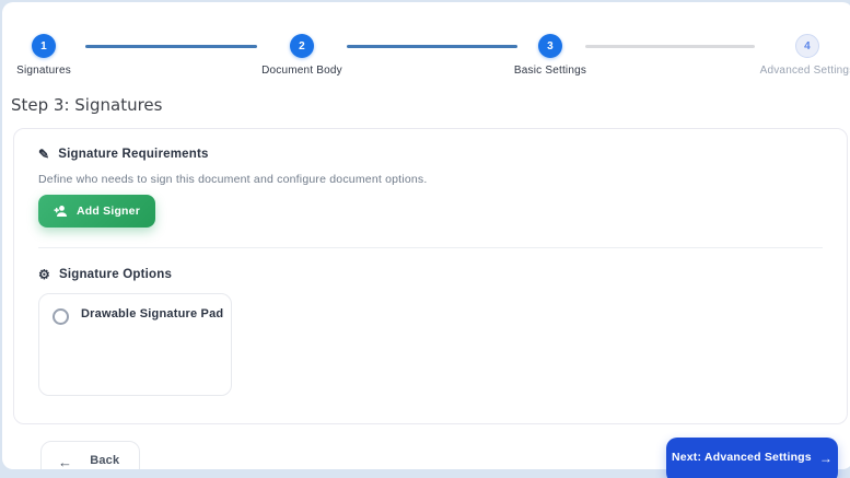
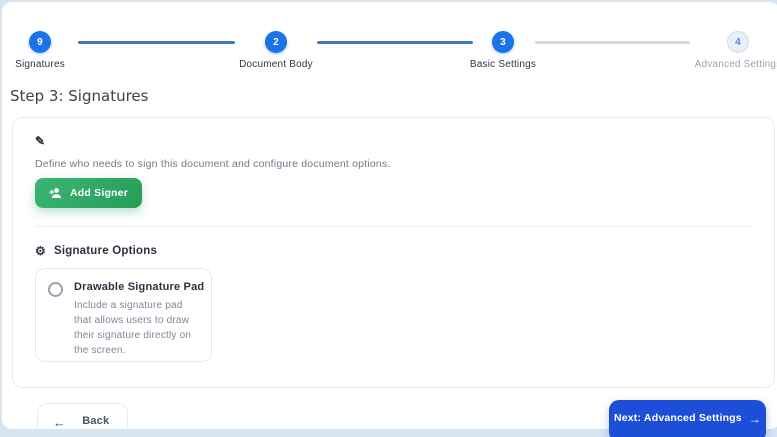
- 1
+ 9
  Signatures
  2
  Document Body
  3
  Basic Settings
  4
  Advanced Setting
  Step 3: Signatures
  ✎
- Signature Requirements
  Define who needs to sign this document and configure document options.
  Add Signer
  ⚙
  Signature Options
  Drawable Signature Pad
+ Include a signature pad that allows users to draw their signature directly on the screen.
  ←
  Back
  Next: Advanced Settings
  →
